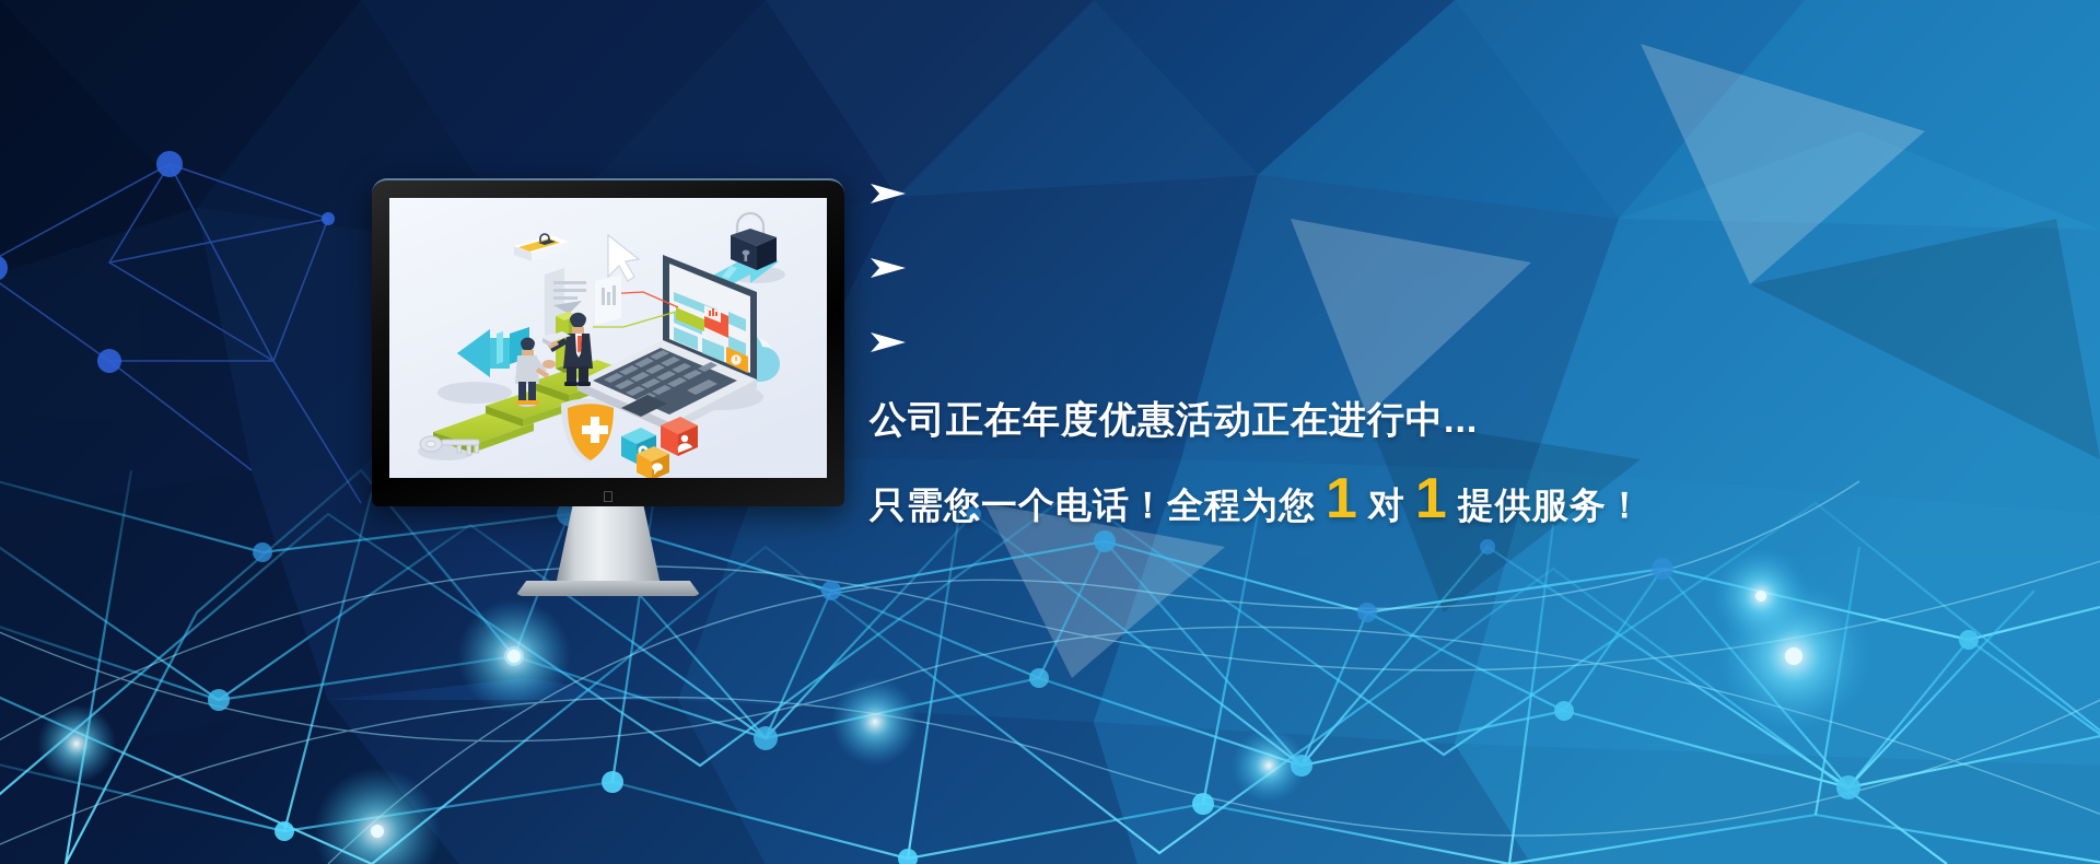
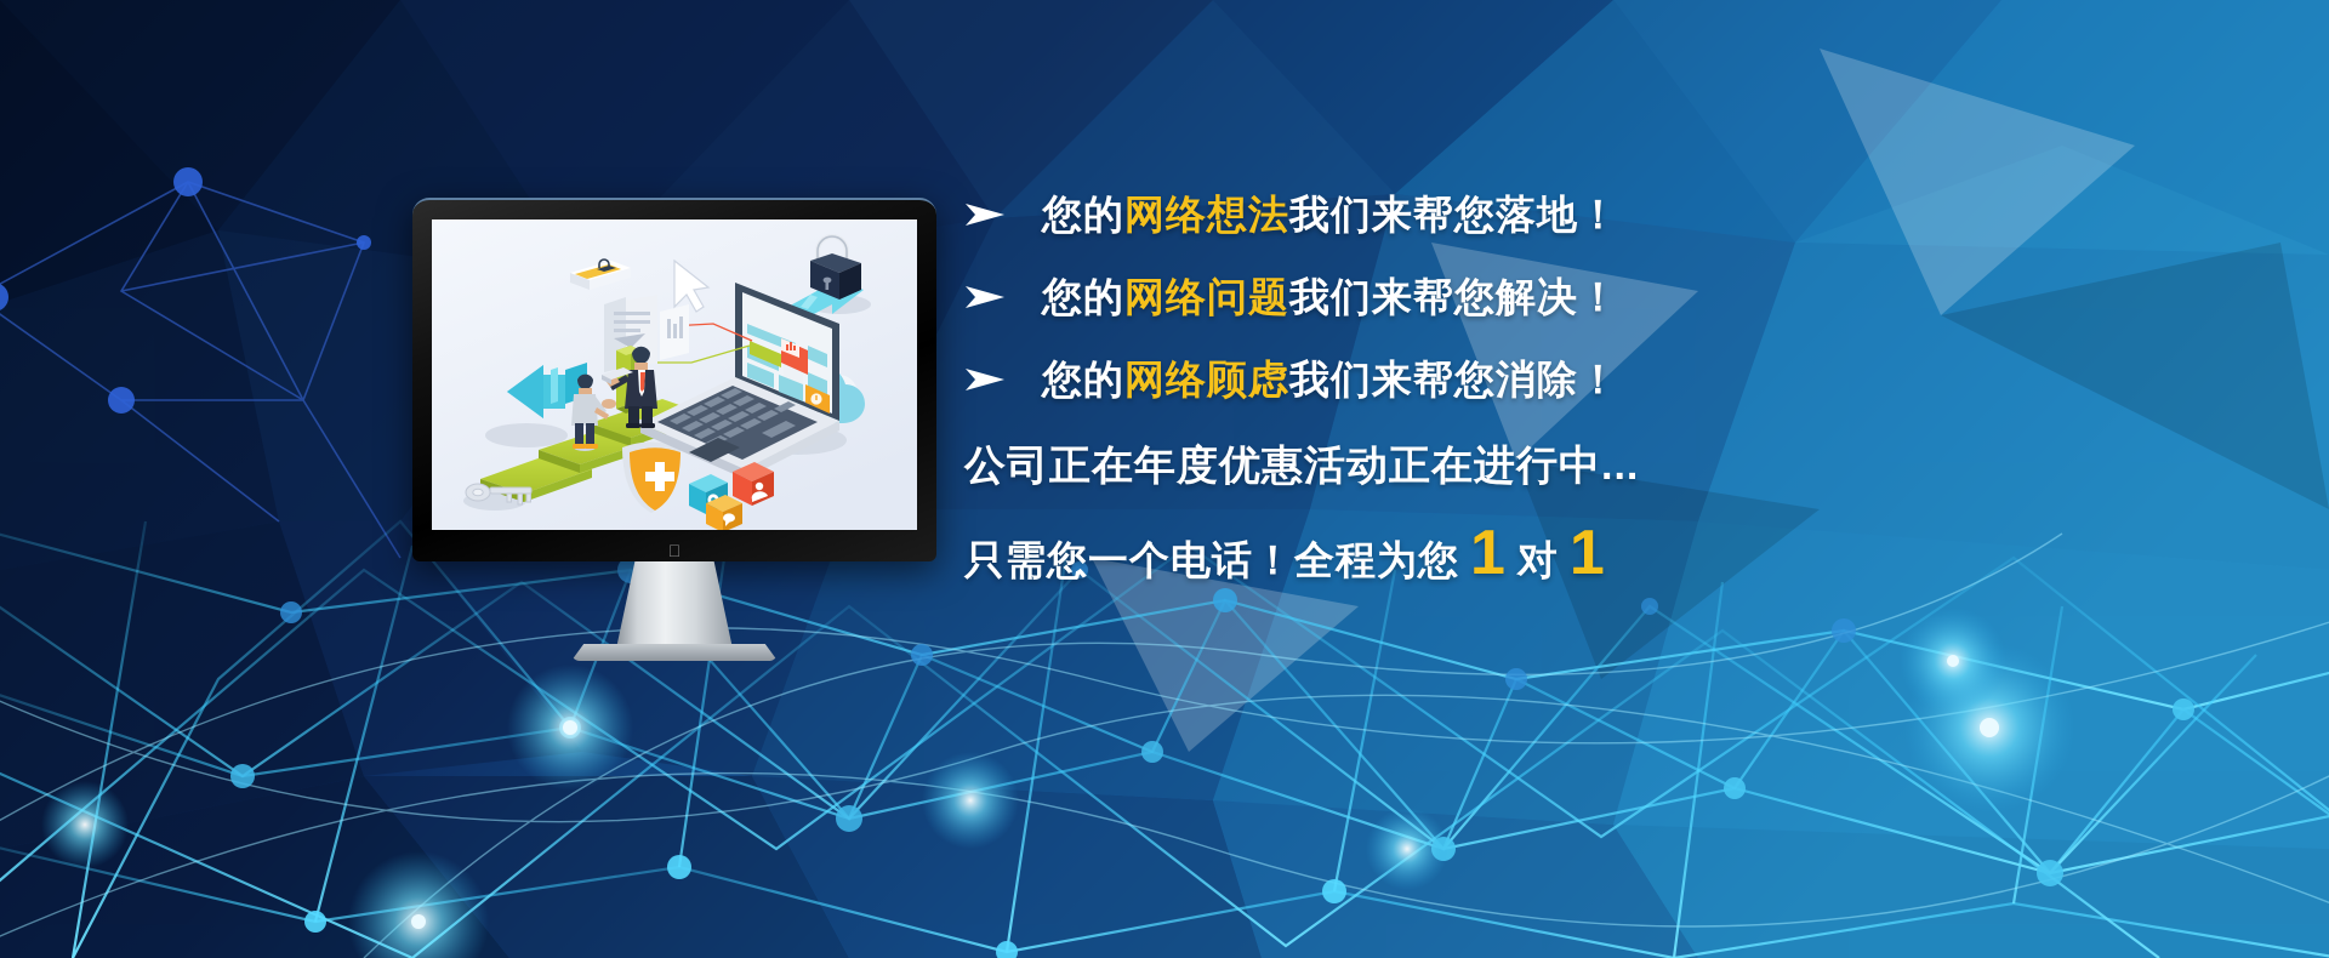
  
+ 您的网络想法我们来帮您落地！
+ 您的网络问题我们来帮您解决！
+ 您的网络顾虑我们来帮您消除！
  公司正在年度优惠活动正在进行中...
  只需您一个电话！全程为您
  1
  对
  1
- 提供服务！
